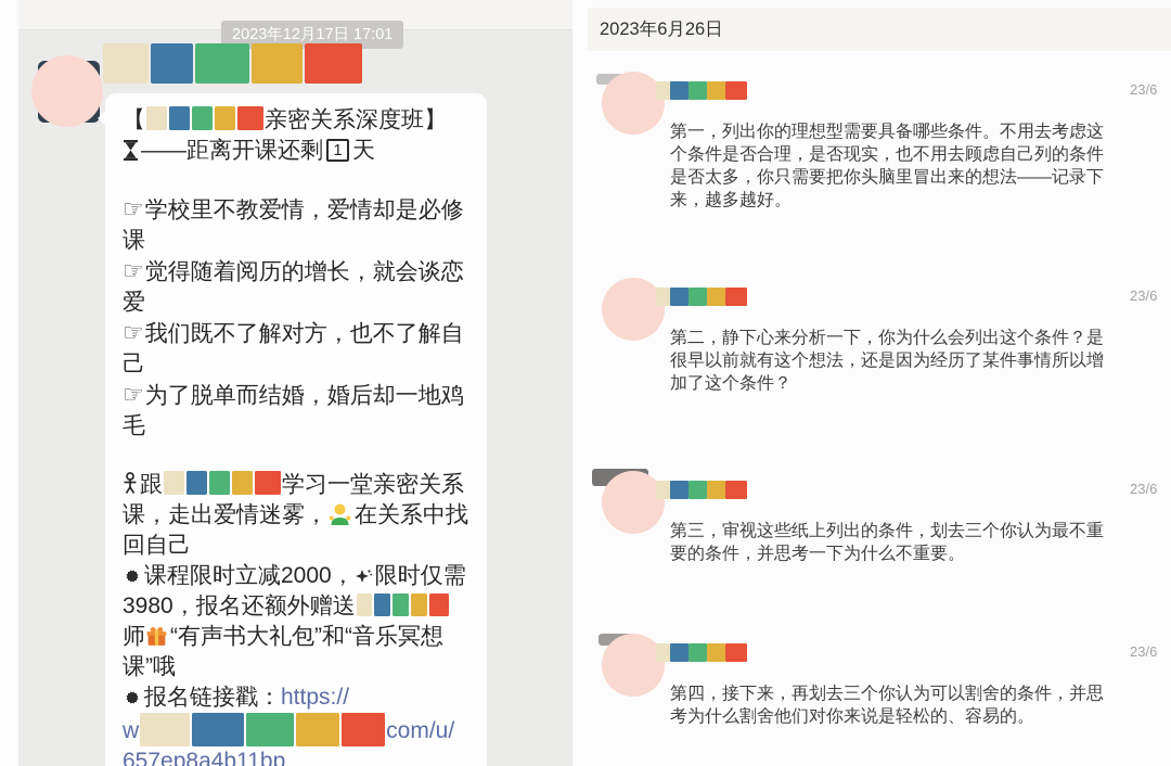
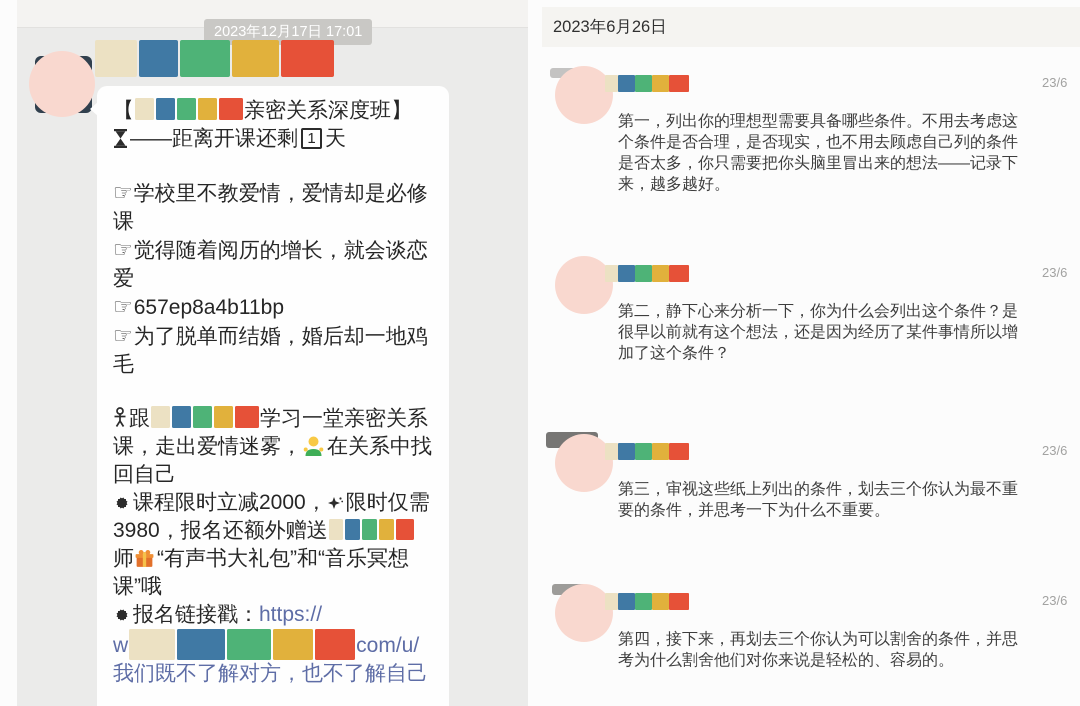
  2023年12月17日 17:01
  【 亲密关系深度班】
  ——距离开课还剩 1 天
  ☞学校里不教爱情，爱情却是必修课
  ☞觉得随着阅历的增长，就会谈恋爱
- ☞我们既不了解对方，也不了解自己
+ ☞657ep8a4b11bp
  ☞为了脱单而结婚，婚后却一地鸡毛
  跟 学习一堂亲密关系课，走出爱情迷雾， 在关系中找回自己
  课程限时立减2000， 限时仅需3980，报名还额外赠送师 “有声书大礼包”和“音乐冥想课”哦
  报名链接戳：https://
  w com/u/
- 657ep8a4b11bp
+ 我们既不了解对方，也不了解自己
  2023年6月26日
  23/6
  第一，列出你的理想型需要具备哪些条件。不用去考虑这个条件是否合理，是否现实，也不用去顾虑自己列的条件是否太多，你只需要把你头脑里冒出来的想法——记录下来，越多越好。
  23/6
  第二，静下心来分析一下，你为什么会列出这个条件？是很早以前就有这个想法，还是因为经历了某件事情所以增加了这个条件？
  23/6
  第三，审视这些纸上列出的条件，划去三个你认为最不重要的条件，并思考一下为什么不重要。
  23/6
  第四，接下来，再划去三个你认为可以割舍的条件，并思考为什么割舍他们对你来说是轻松的、容易的。
